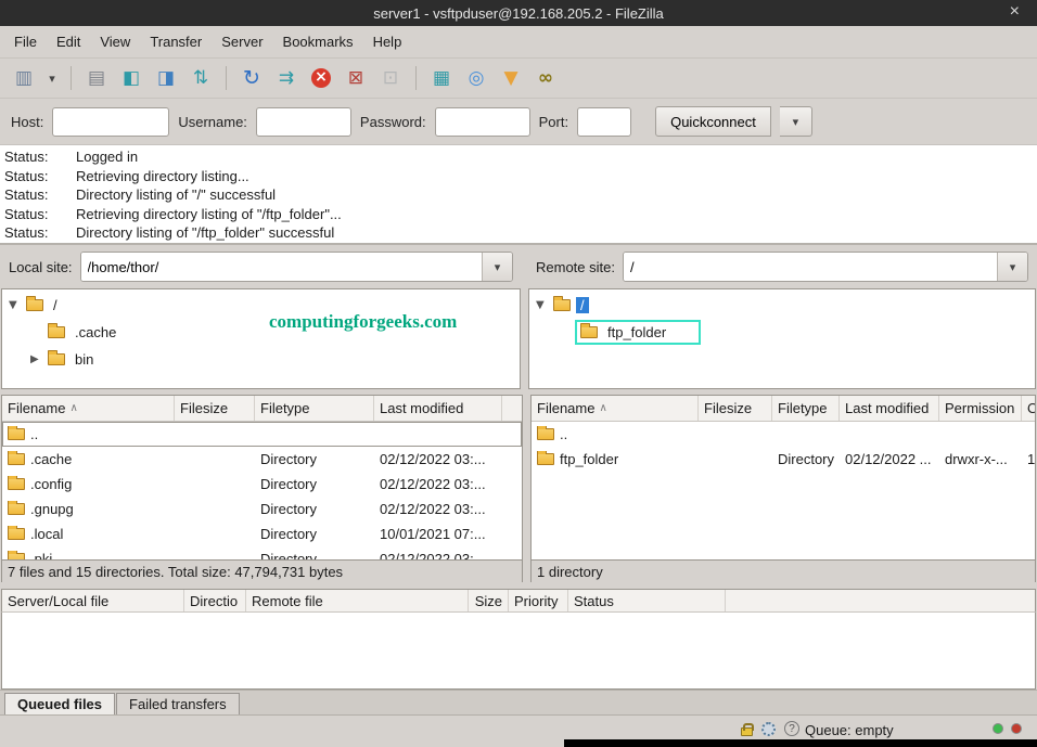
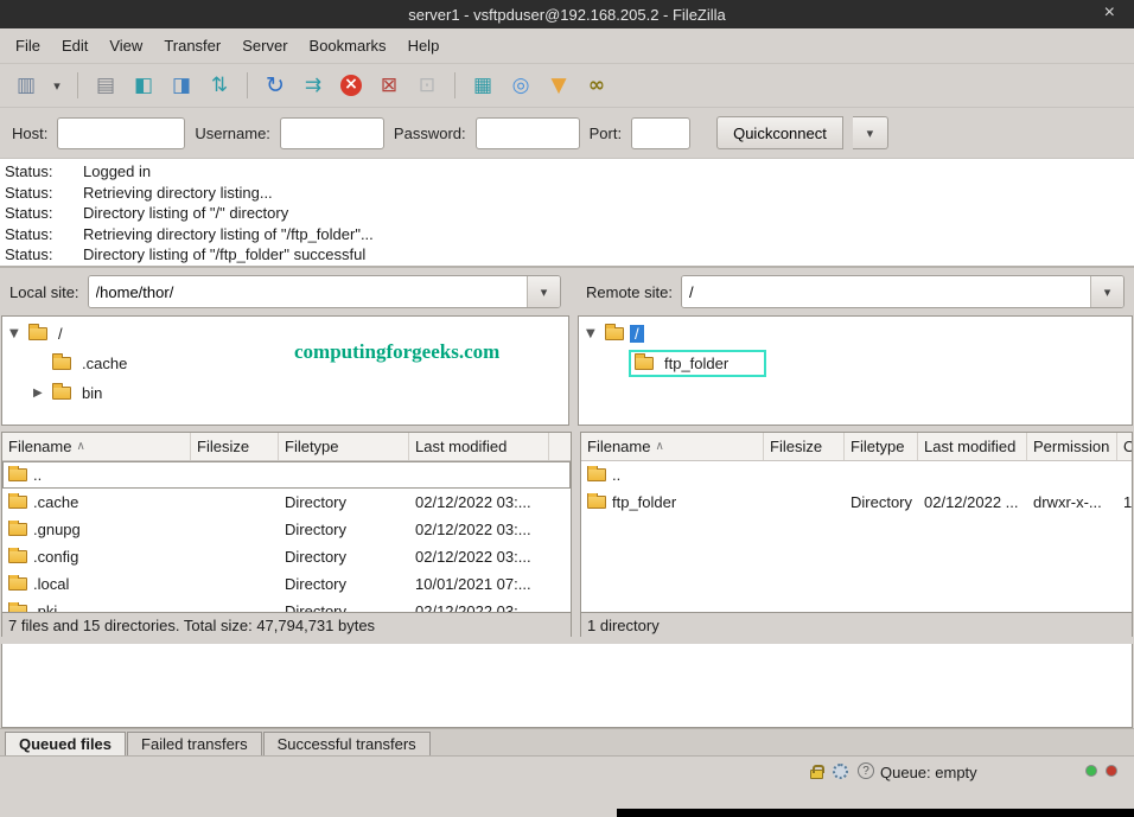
  server1 - vsftpduser@192.168.205.2 - FileZilla
  ×
  File
  Edit
  View
  Transfer
  Server
  Bookmarks
  Help
  ▥
  ▾
  ▤
  ◧
  ◨
  ⇅
  ↻
  ⇉
  ×
  ⊠
  ⊡
  ▦
  ◎
  ▼
  ∞
  Host:
  Username:
  Password:
  Port:
  Quickconnect
  ▾
  Status: Logged in
  Status: Retrieving directory listing...
- Status: Directory listing of "/" successful
+ Status: Directory listing of "/" directory
  Status: Retrieving directory listing of "/ftp_folder"...
  Status: Directory listing of "/ftp_folder" successful
  Local site:
  /home/thor/
  ▾
  computingforgeeks.com
  /
  .cache
  bin
  Remote site:
  /
  ▾
  /
  ftp_folder
  Filename
  ∧
  Filesize
  Filetype
  Last modified
  ..
  .cache
  Directory
  02/12/2022 03:...
- .config
+ .gnupg
  Directory
  02/12/2022 03:...
- .gnupg
+ .config
  Directory
  02/12/2022 03:...
  .local
  Directory
  10/01/2021 07:...
  7 files and 15 directories. Total size: 47,794,731 bytes
  Filename
  ∧
  Filesize
  Filetype
  Last modified
  Permission
  O
  ..
  ftp_folder
  Directory
  02/12/2022 ...
  drwxr-x-...
  1 directory
- Server/Local file
- Directio
- Remote file
- Size
- Priority
- Status
  Queued files
  Failed transfers
+ Successful transfers
  ?
  Queue: empty
